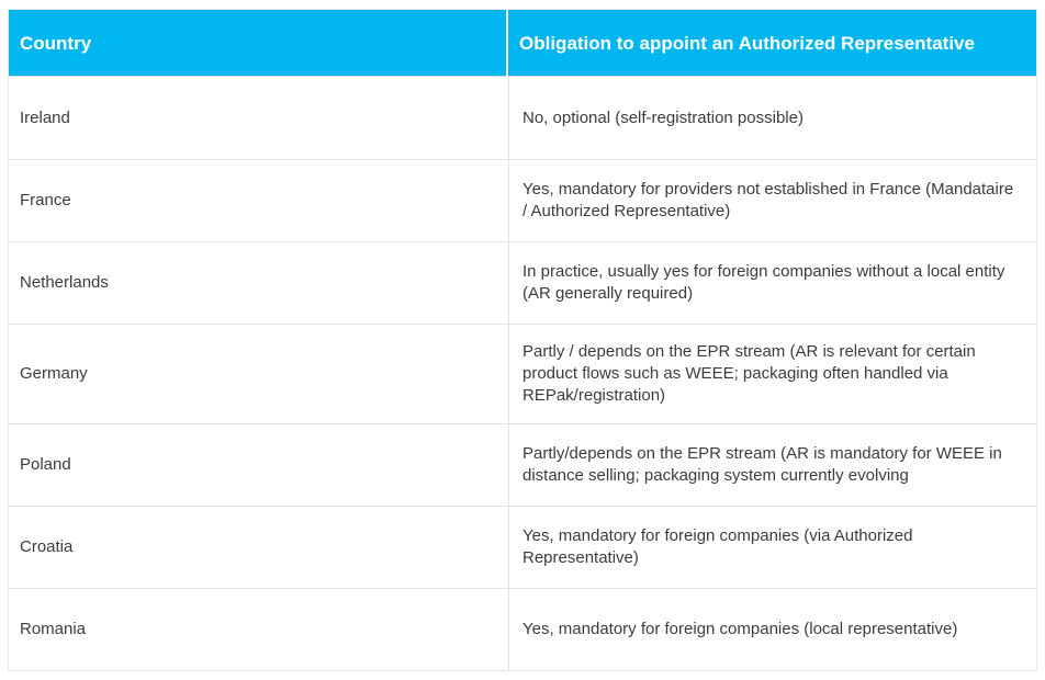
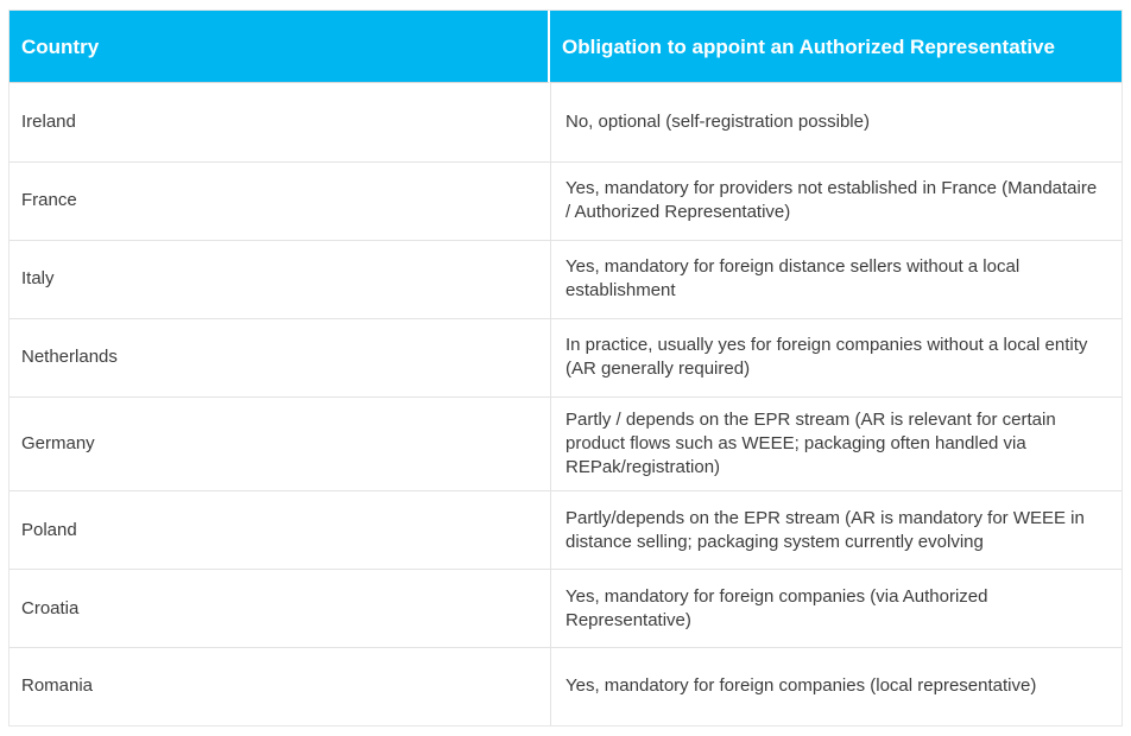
  Country	Obligation to appoint an Authorized Representative
  Ireland	No, optional (self-registration possible)
  France	Yes, mandatory for providers not established in France (Mandataire / Authorized Representative)
+ Italy	Yes, mandatory for foreign distance sellers without a local establishment
  Netherlands	In practice, usually yes for foreign companies without a local entity (AR generally required)
  Germany	Partly / depends on the EPR stream (AR is relevant for certain product flows such as WEEE; packaging often handled via REPak/registration)
  Poland	Partly/depends on the EPR stream (AR is mandatory for WEEE in distance selling; packaging system currently evolving
  Croatia	Yes, mandatory for foreign companies (via Authorized Representative)
  Romania	Yes, mandatory for foreign companies (local representative)
